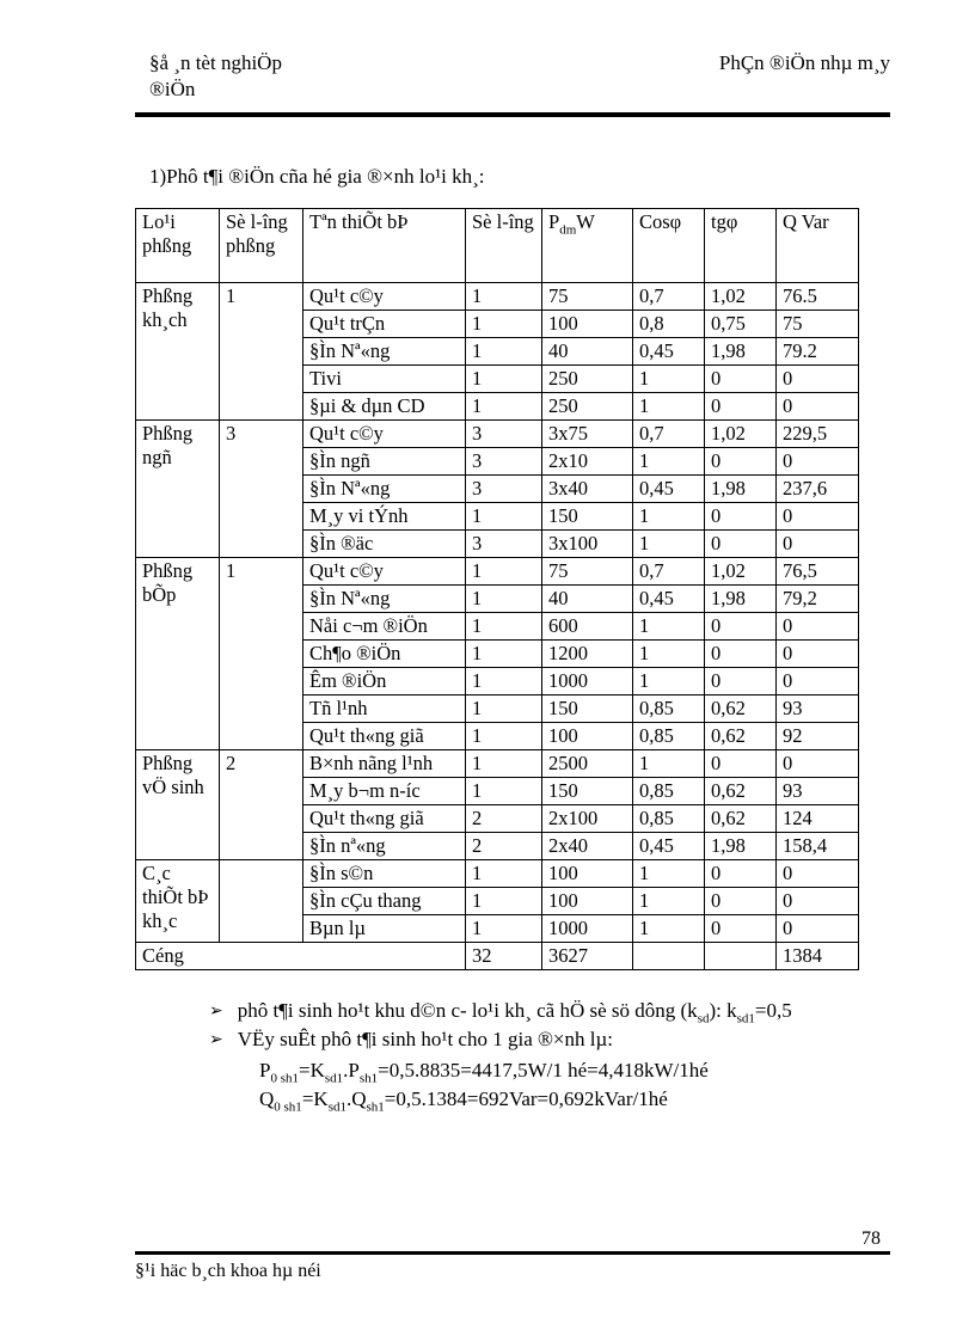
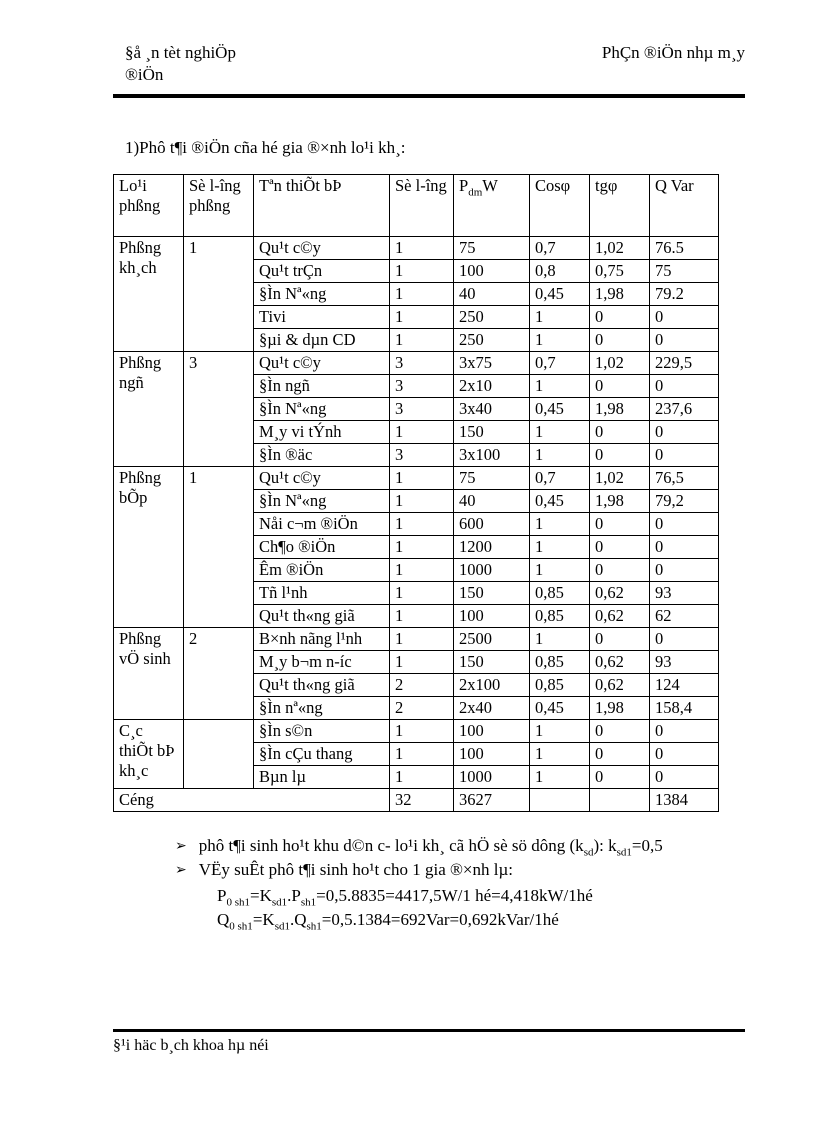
  §å ¸n tèt nghiÖp
  ®iÖn
  PhÇn ®iÖn nhµ m¸y
  1)Phô t¶i ®iÖn cña hé gia ®×nh lo¹i kh¸:
  Lo¹i phßng	Sè l-îng phßng	Tªn thiÕt bÞ	Sè l-îng	PdmW	Cosφ	tgφ	Q Var
  Phßng kh¸ch	1	Qu¹t c©y	1	75	0,7	1,02	76.5
  Qu¹t trÇn	1	100	0,8	0,75	75
  §Ìn Nª«ng	1	40	0,45	1,98	79.2
  Tivi	1	250	1	0	0
  §µi & dµn CD	1	250	1	0	0
  Phßng ngñ	3	Qu¹t c©y	3	3x75	0,7	1,02	229,5
  §Ìn ngñ	3	2x10	1	0	0
  §Ìn Nª«ng	3	3x40	0,45	1,98	237,6
  M¸y vi tÝnh	1	150	1	0	0
  §Ìn ®äc	3	3x100	1	0	0
  Phßng bÕp	1	Qu¹t c©y	1	75	0,7	1,02	76,5
  §Ìn Nª«ng	1	40	0,45	1,98	79,2
  Nåi c¬m ®iÖn	1	600	1	0	0
  Ch¶o ®iÖn	1	1200	1	0	0
  Êm ®iÖn	1	1000	1	0	0
  Tñ l¹nh	1	150	0,85	0,62	93
- Qu¹t th«ng giã	1	100	0,85	0,62	92
+ Qu¹t th«ng giã	1	100	0,85	0,62	62
  Phßng vÖ sinh	2	B×nh nãng l¹nh	1	2500	1	0	0
  M¸y b¬m n-íc	1	150	0,85	0,62	93
  Qu¹t th«ng giã	2	2x100	0,85	0,62	124
  §Ìn nª«ng	2	2x40	0,45	1,98	158,4
  C¸c thiÕt bÞ kh¸c		§Ìn s©n	1	100	1	0	0
  §Ìn cÇu thang	1	100	1	0	0
  Bµn lµ	1	1000	1	0	0
  Céng	32	3627			1384
  ➢
  phô t¶i sinh ho¹t khu d©n c- lo¹i kh¸ cã hÖ sè sö dông (ksd): ksd1=0,5
  ➢
  VËy suÊt phô t¶i sinh ho¹t cho 1 gia ®×nh lµ:
  P0 sh1=Ksd1.Psh1=0,5.8835=4417,5W/1 hé=4,418kW/1hé
  Q0 sh1=Ksd1.Qsh1=0,5.1384=692Var=0,692kVar/1hé
- 78
  §¹i häc b¸ch khoa hµ néi
